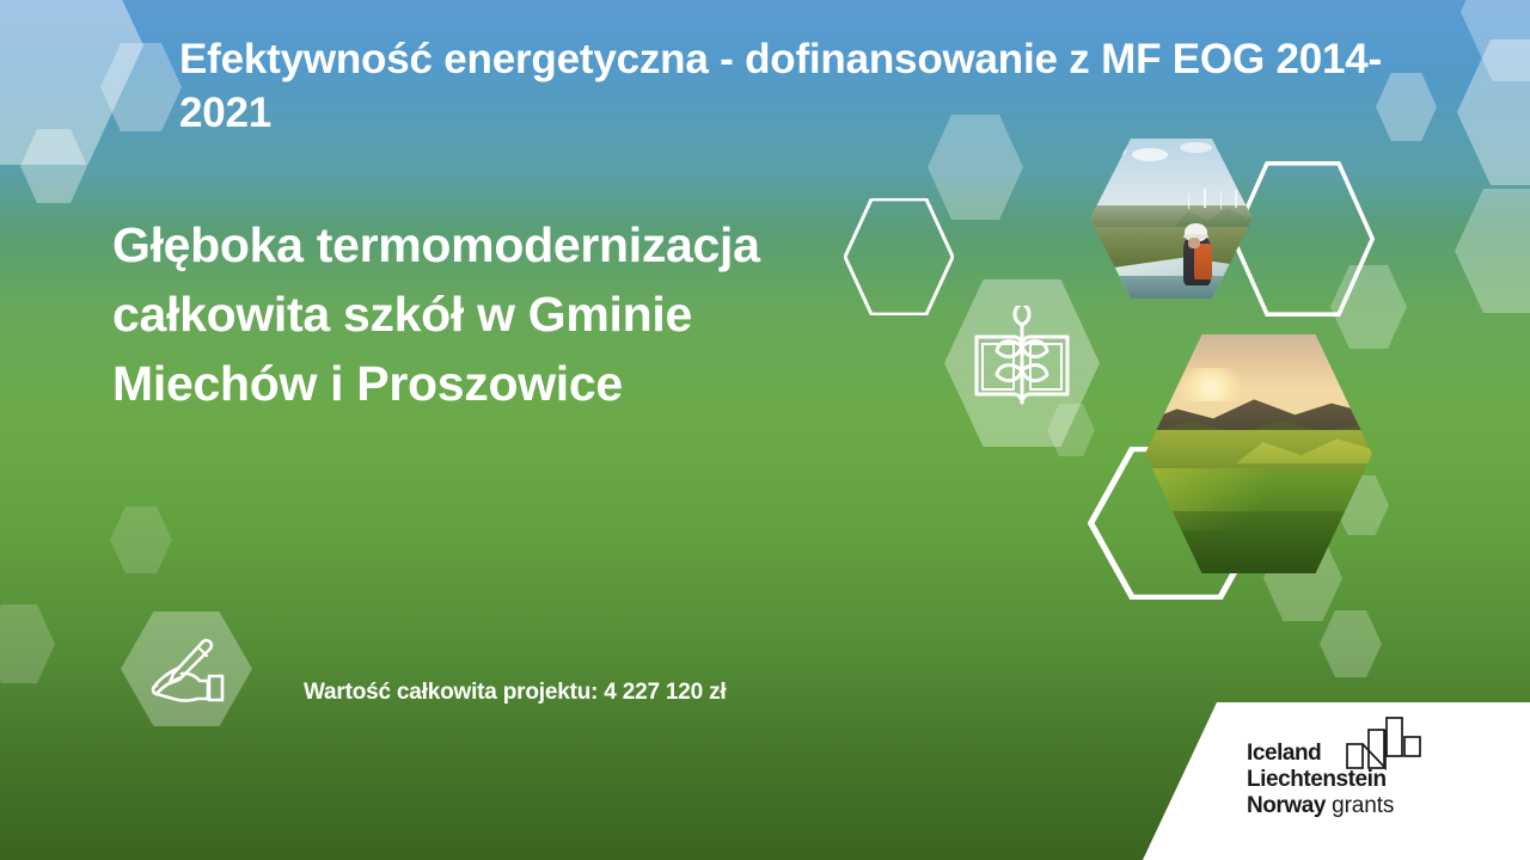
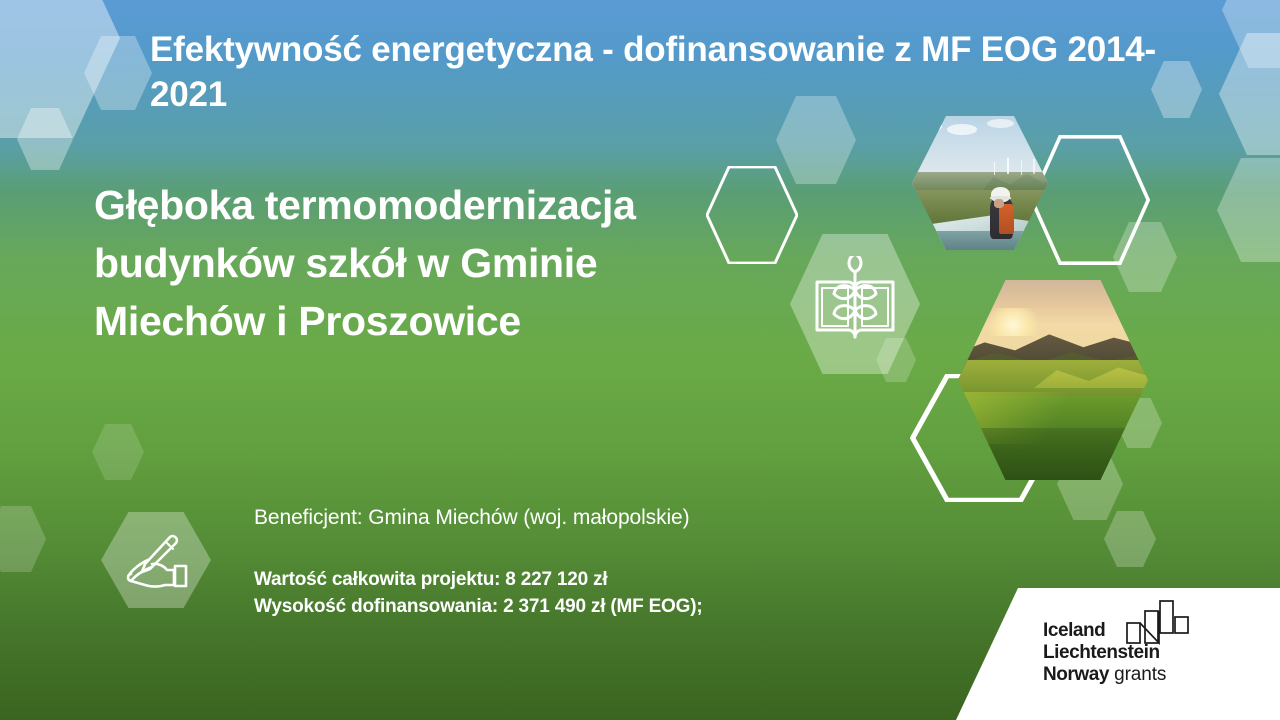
  Efektywność energetyczna - dofinansowanie z MF EOG 2014-2021
- Głęboka termomodernizacja całkowita szkół w Gminie Miechów i Proszowice
+ Głęboka termomodernizacja budynków szkół w Gminie Miechów i Proszowice
+ Beneficjent: Gmina Miechów (woj. małopolskie)
- Wartość całkowita projektu: 4 227 120 zł
+ Wartość całkowita projektu: 8 227 120 zł
+ Wysokość dofinansowania: 2 371 490 zł (MF EOG);
  Iceland
  Liechtenstein
  Norway grants
